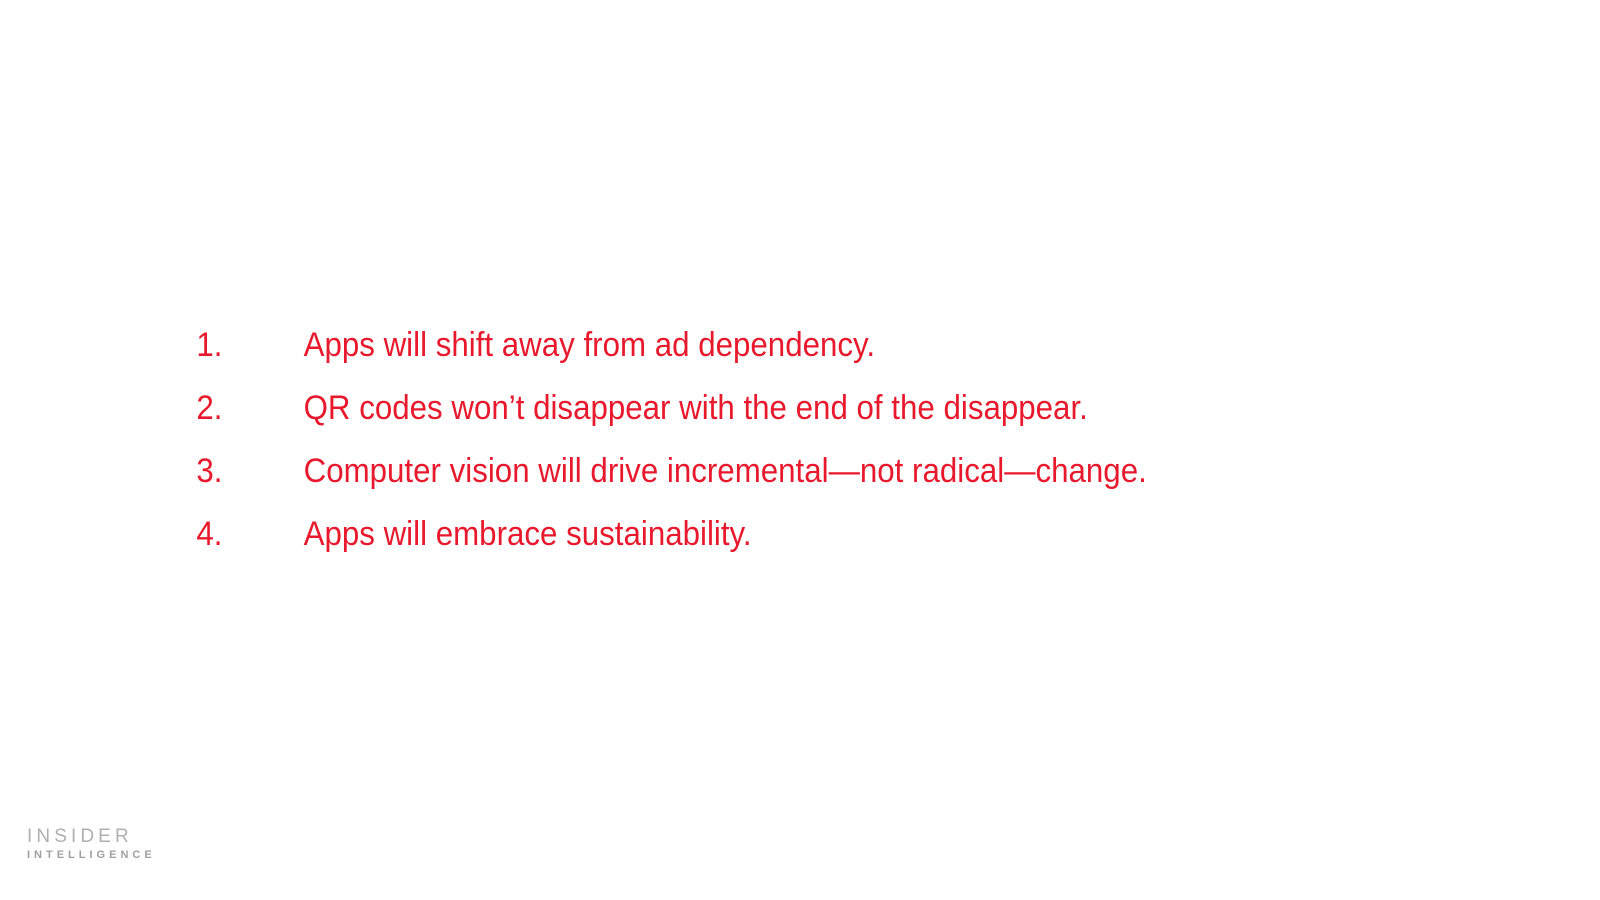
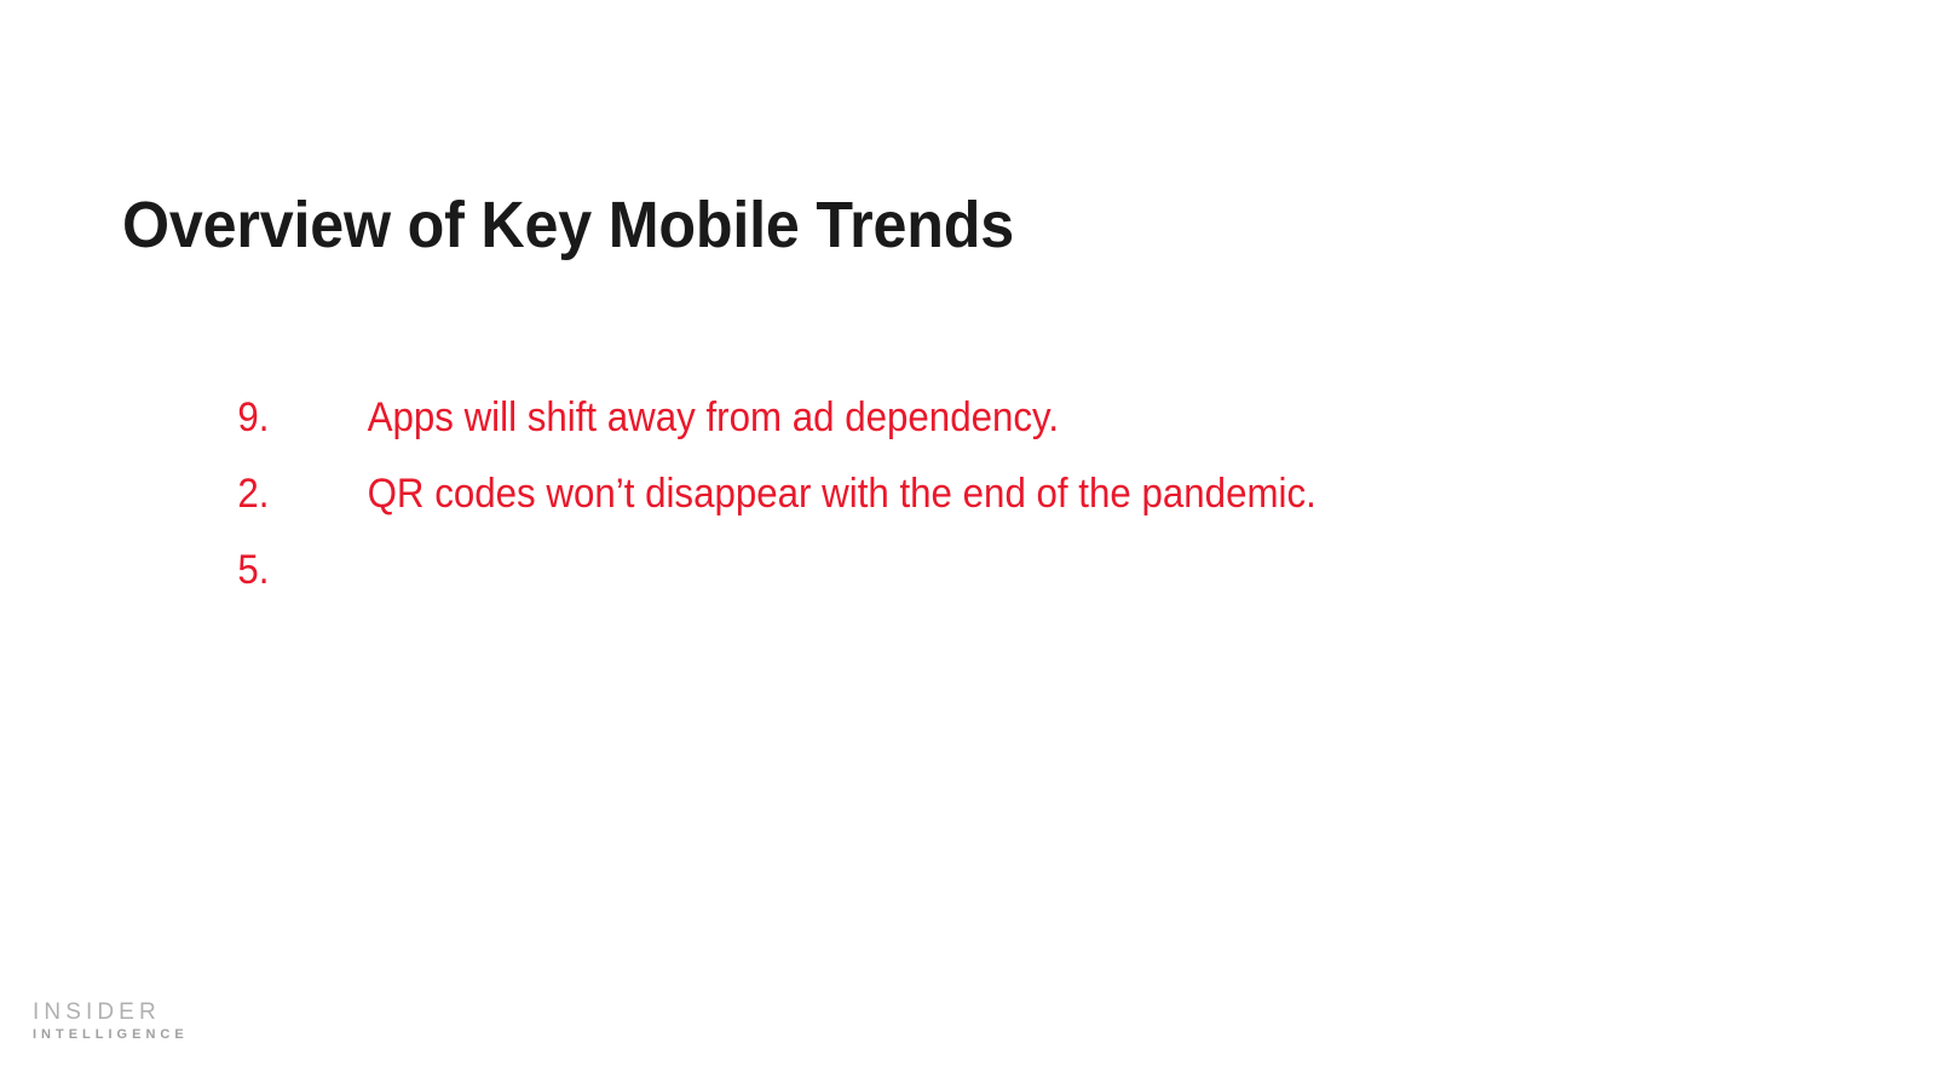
+ Overview of Key Mobile Trends
- 1.
+ 9.
  Apps will shift away from ad dependency.
  2.
- QR codes won’t disappear with the end of the disappear.
+ QR codes won’t disappear with the end of the pandemic.
- 3.
+ 5.
- Computer vision will drive incremental—not radical—change.
- 4.
- Apps will embrace sustainability.
  INSIDER
  INTELLIGENCE
